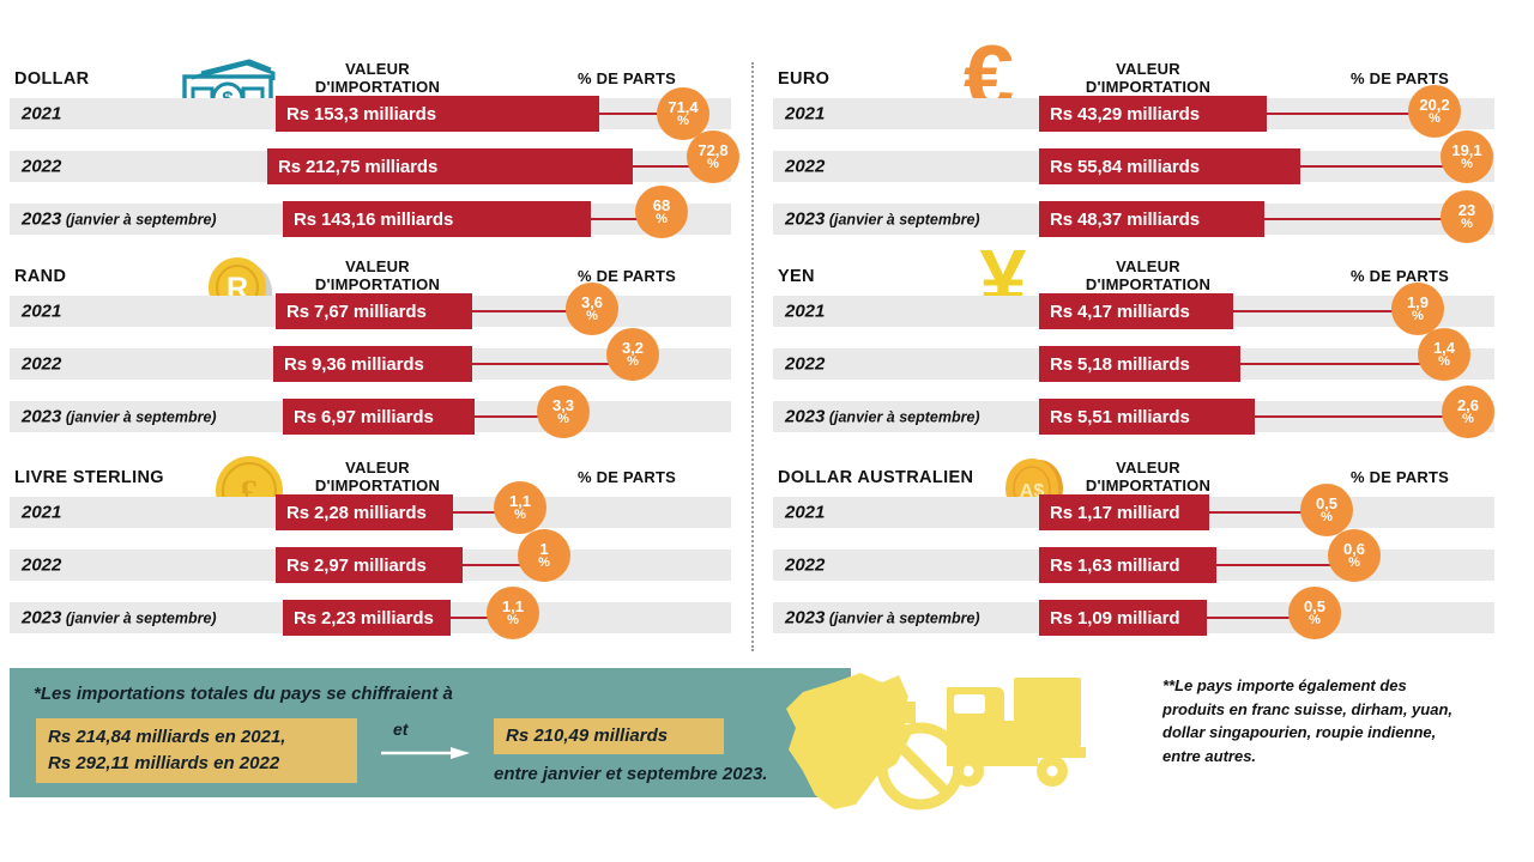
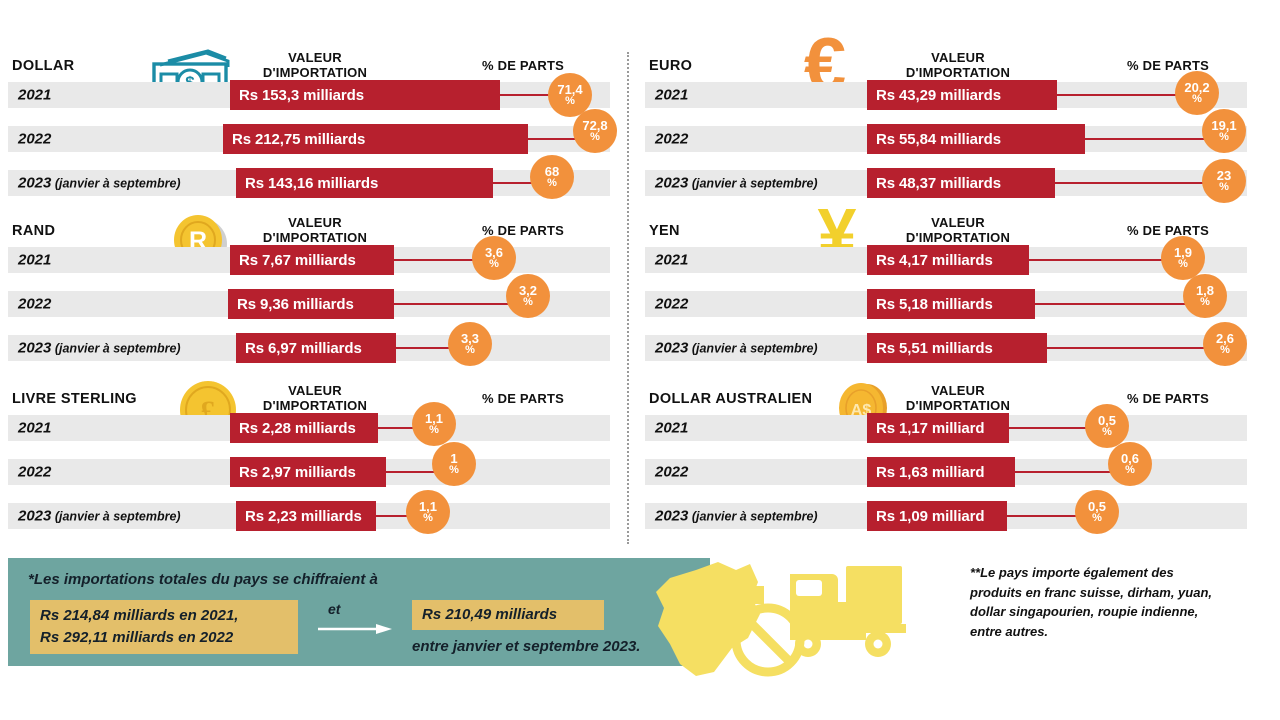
  DOLLAR
  VALEUR
  D'IMPORTATION
  % DE PARTS
  2021
  Rs 153,3 milliards
  71,4
  %
  2022
  Rs 212,75 milliards
  72,8
  %
  2023 (janvier à septembre)
  Rs 143,16 milliards
  68
  %
  RAND
  R
  VALEUR
  D'IMPORTATION
  % DE PARTS
  2021
  Rs 7,67 milliards
  3,6
  %
  2022
  Rs 9,36 milliards
  3,2
  %
  2023 (janvier à septembre)
  Rs 6,97 milliards
  3,3
  %
  LIVRE STERLING
  £
  VALEUR
  D'IMPORTATION
  % DE PARTS
  2021
  Rs 2,28 milliards
  1,1
  %
  2022
  Rs 2,97 milliards
  1
  %
  2023 (janvier à septembre)
  Rs 2,23 milliards
  1,1
  %
  EURO
  €
  VALEUR
  D'IMPORTATION
  % DE PARTS
  2021
  Rs 43,29 milliards
  20,2
  %
  2022
  Rs 55,84 milliards
  19,1
  %
  2023 (janvier à septembre)
  Rs 48,37 milliards
  23
  %
  YEN
  ¥
  VALEUR
  D'IMPORTATION
  % DE PARTS
  2021
  Rs 4,17 milliards
  1,9
  %
  2022
  Rs 5,18 milliards
- 1,4
+ 1,8
  %
  2023 (janvier à septembre)
  Rs 5,51 milliards
  2,6
  %
  DOLLAR AUSTRALIEN
  A$
  VALEUR
  D'IMPORTATION
  % DE PARTS
  2021
  Rs 1,17 milliard
  0,5
  %
  2022
  Rs 1,63 milliard
  0,6
  %
  2023 (janvier à septembre)
  Rs 1,09 milliard
  0,5
  %
  *Les importations totales du pays se chiffraient à
  Rs 214,84 milliards en 2021,
  Rs 292,11 milliards en 2022
  et
  Rs 210,49 milliards
  entre janvier et septembre 2023.
  **Le pays importe également des produits en franc suisse, dirham, yuan, dollar singapourien, roupie indienne, entre autres.
